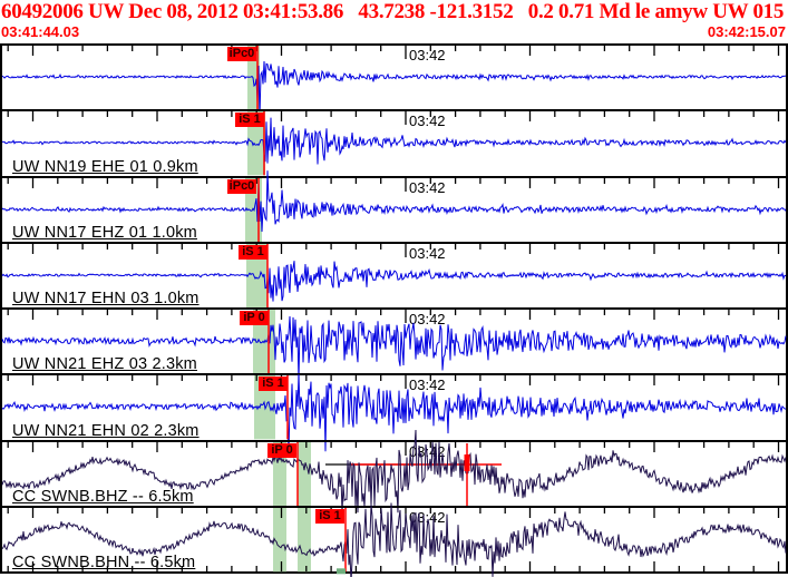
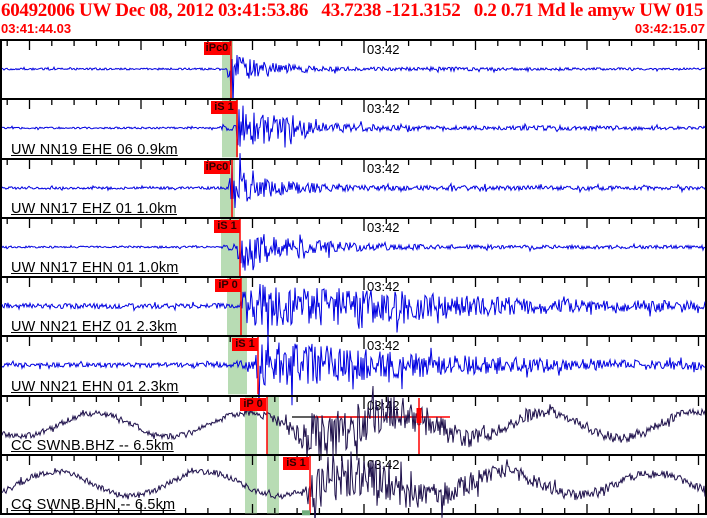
  60492006 UW Dec 08, 2012 03:41:53.86 43.7238 -121.3152 0.2 0.71 Md le amyw UW 01
  5
  03:41:44.03
  03:42:15.07
  03:42
  iPc0
  03:42
  iS 1
- UW NN19 EHE 01 0.9km
+ UW NN19 EHE 06 0.9km
  03:42
  iPc0
  UW NN17 EHZ 01 1.0km
  03:42
  iS 1
- UW NN17 EHN 03 1.0km
+ UW NN17 EHN 01 1.0km
  03:42
  iP 0
- UW NN21 EHZ 03 2.3km
+ UW NN21 EHZ 01 2.3km
  03:42
  iS 1
- UW NN21 EHN 02 2.3km
+ UW NN21 EHN 01 2.3km
  iP 0
  CC SWNB.BHZ -- 6.5km
  iS 1
  CC SWNB.BHN -- 6.5km
